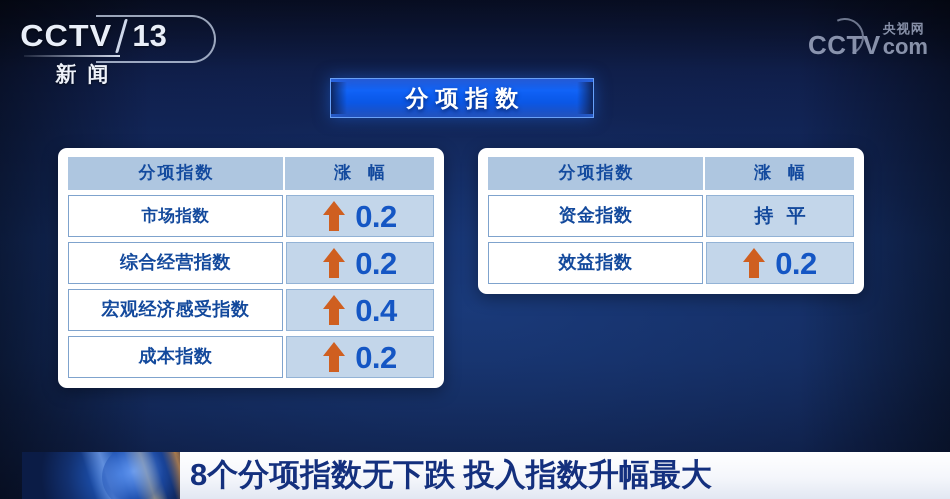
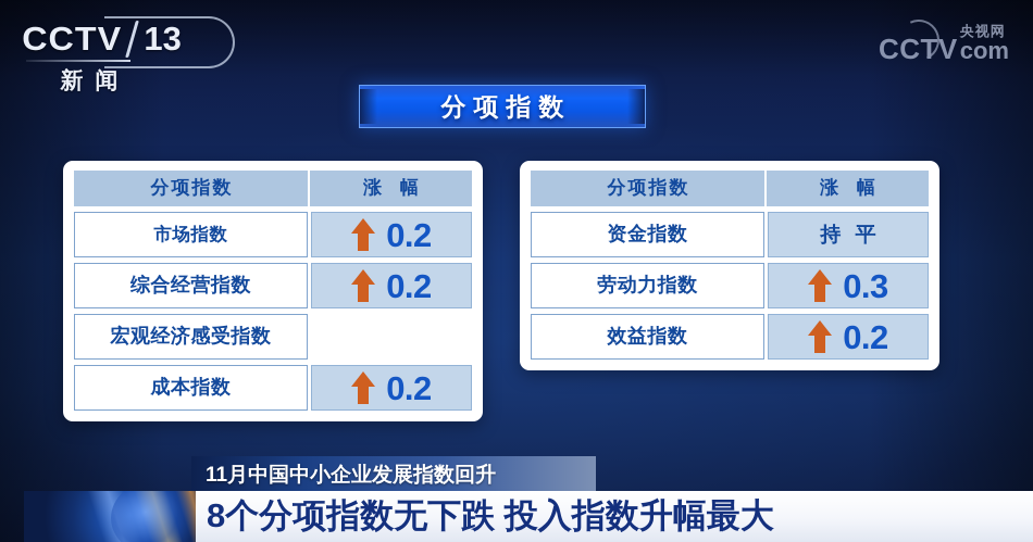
  CCTV
  13
  新闻
  CCTV
  央视网
  com
  分项指数
  分项指数
  涨 幅
  市场指数
  0.2
  综合经营指数
  0.2
  宏观经济感受指数
- 0.4
  成本指数
  0.2
  分项指数
  涨 幅
  资金指数
  持 平
+ 劳动力指数
+ 0.3
  效益指数
  0.2
+ 11月中国中小企业发展指数回升
  8个分项指数无下跌 投入指数升幅最大
